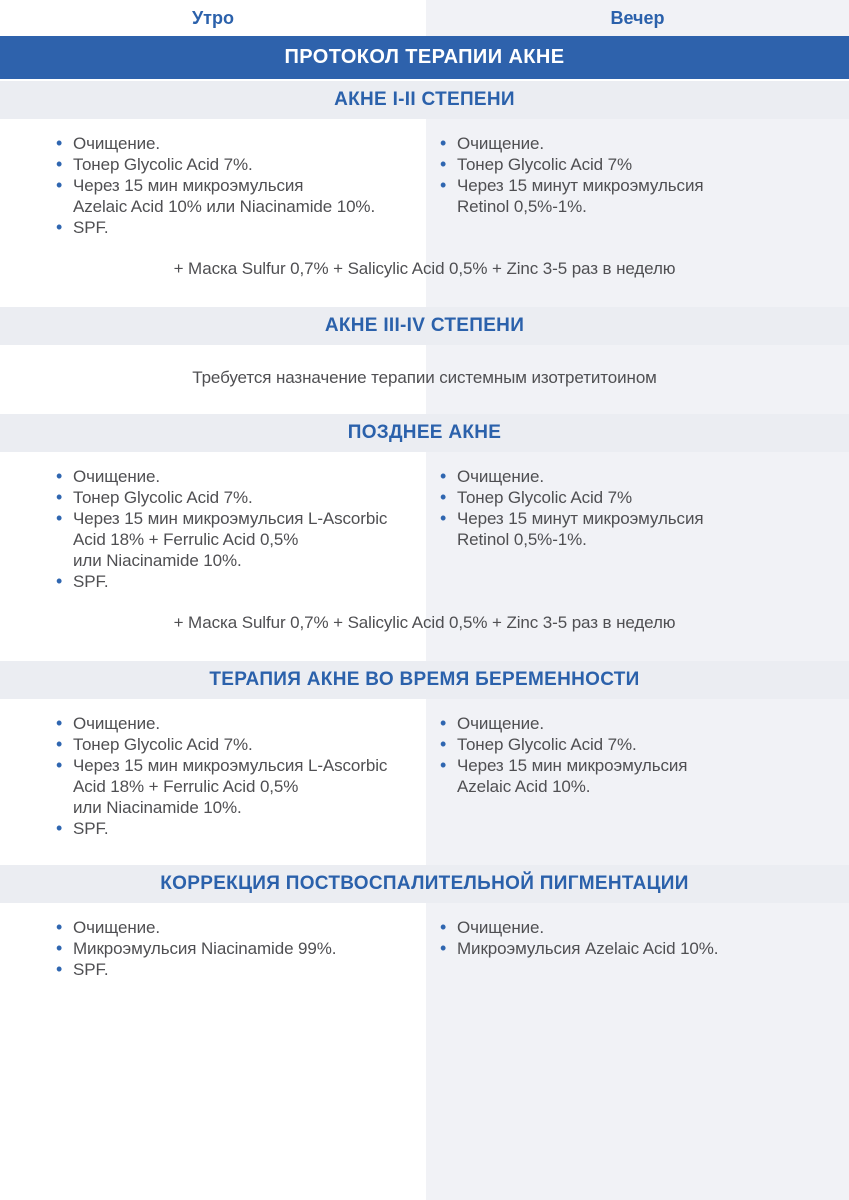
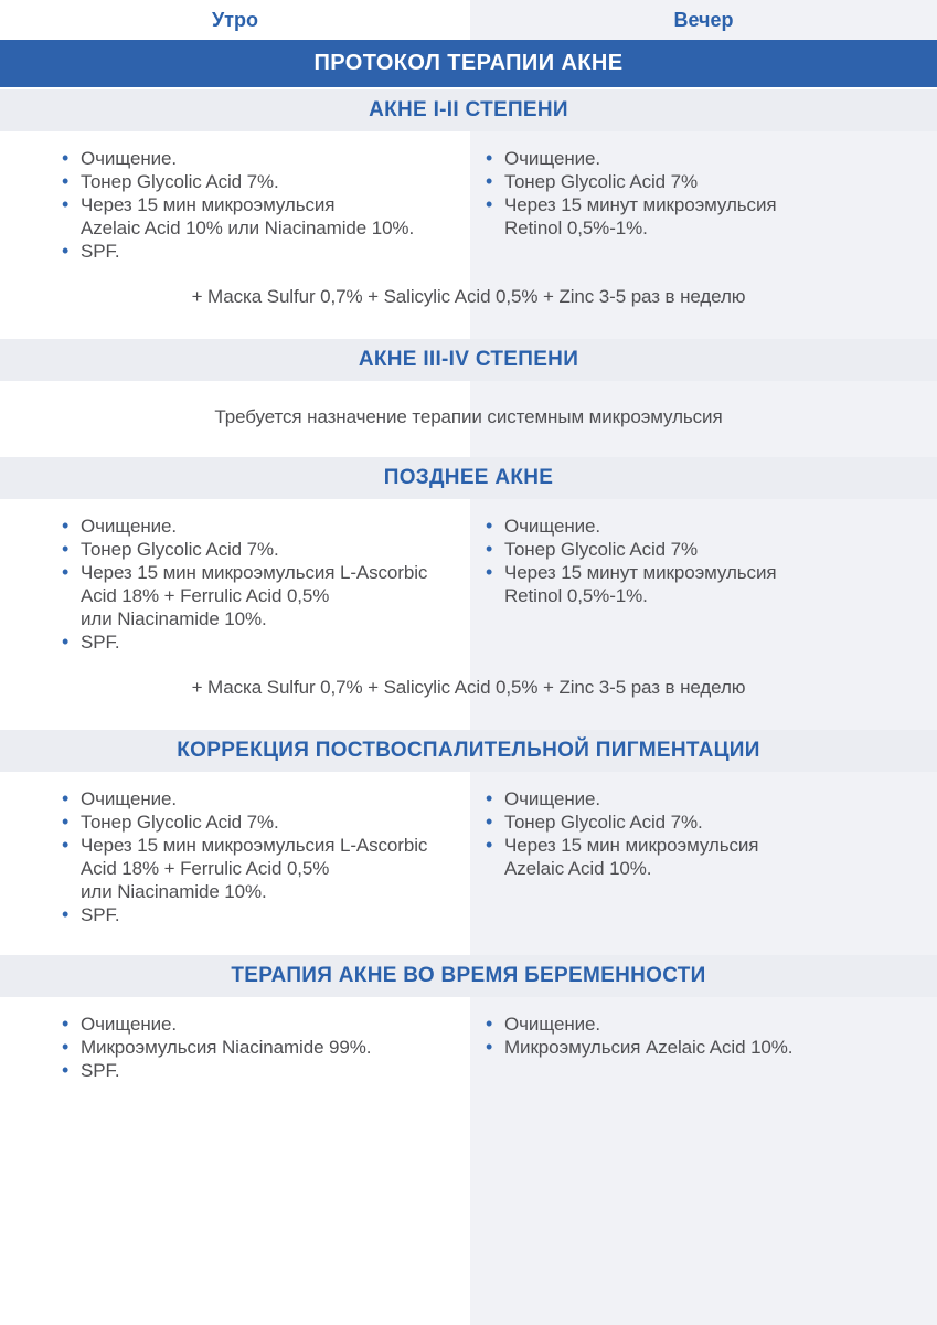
  Утро
  Вечер
  ПРОТОКОЛ ТЕРАПИИ АКНЕ
  АКНЕ I-II СТЕПЕНИ
  Очищение.
  Тонер Glycolic Acid 7%.
  Через 15 мин микроэмульсия
  Azelaic Acid 10% или Niacinamide 10%.
  SPF.
  Очищение.
  Тонер Glycolic Acid 7%
  Через 15 минут микроэмульсия
  Retinol 0,5%-1%.
  + Маска Sulfur 0,7% + Salicylic Acid 0,5% + Zinc 3-5 раз в неделю
  АКНЕ III-IV СТЕПЕНИ
- Требуется назначение терапии системным изотретитоином
+ Требуется назначение терапии системным микроэмульсия
  ПОЗДНЕЕ АКНЕ
  Очищение.
  Тонер Glycolic Acid 7%.
  Через 15 мин микроэмульсия L-Ascorbic
  Acid 18% + Ferrulic Acid 0,5%
  или Niacinamide 10%.
  SPF.
  Очищение.
  Тонер Glycolic Acid 7%
  Через 15 минут микроэмульсия
  Retinol 0,5%-1%.
  + Маска Sulfur 0,7% + Salicylic Acid 0,5% + Zinc 3-5 раз в неделю
- ТЕРАПИЯ АКНЕ ВО ВРЕМЯ БЕРЕМЕННОСТИ
+ КОРРЕКЦИЯ ПОСТВОСПАЛИТЕЛЬНОЙ ПИГМЕНТАЦИИ
  Очищение.
  Тонер Glycolic Acid 7%.
  Через 15 мин микроэмульсия L-Ascorbic
  Acid 18% + Ferrulic Acid 0,5%
  или Niacinamide 10%.
  SPF.
  Очищение.
  Тонер Glycolic Acid 7%.
  Через 15 мин микроэмульсия
  Azelaic Acid 10%.
- КОРРЕКЦИЯ ПОСТВОСПАЛИТЕЛЬНОЙ ПИГМЕНТАЦИИ
+ ТЕРАПИЯ АКНЕ ВО ВРЕМЯ БЕРЕМЕННОСТИ
  Очищение.
  Микроэмульсия Niacinamide 99%.
  SPF.
  Очищение.
  Микроэмульсия Azelaic Acid 10%.
